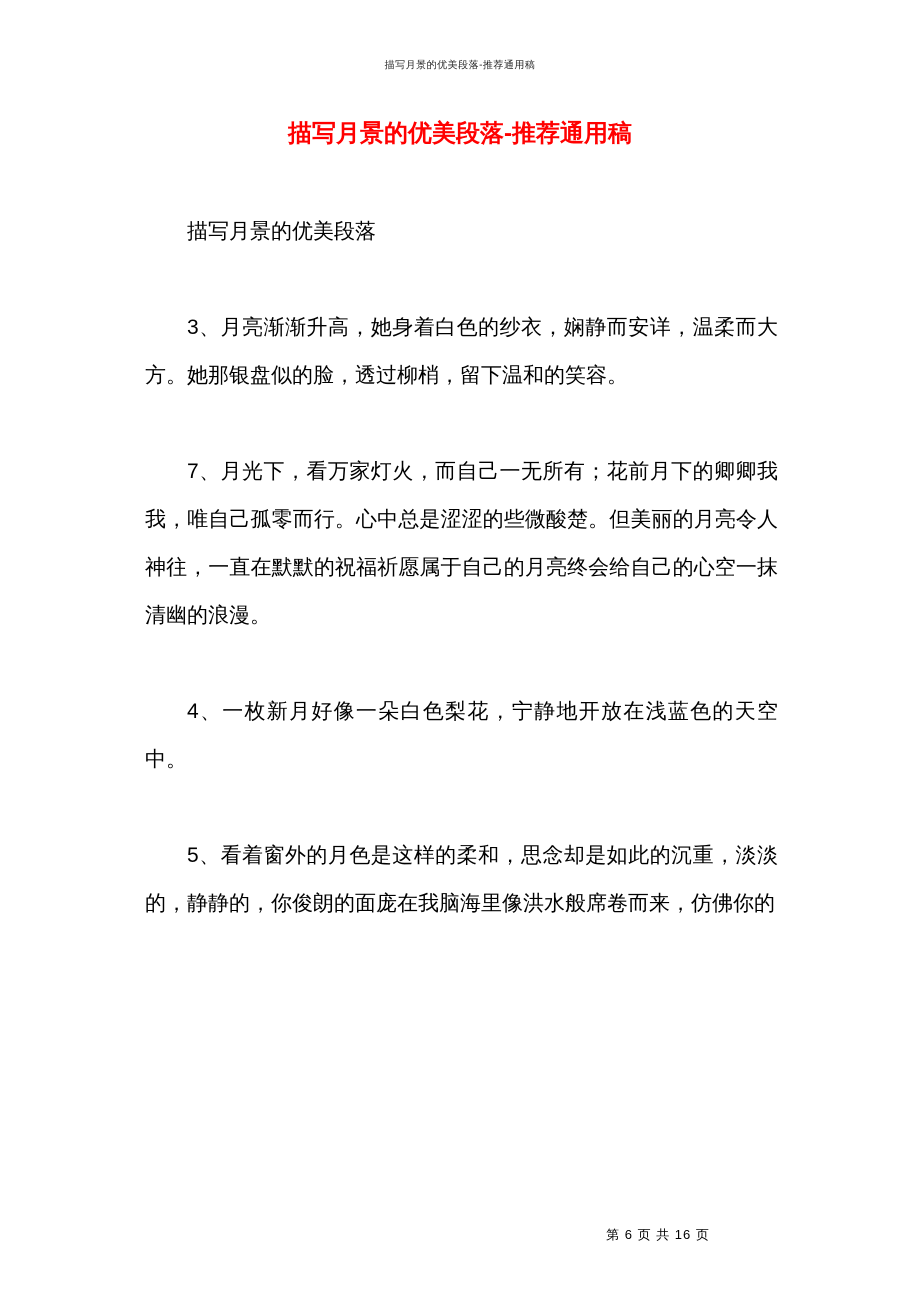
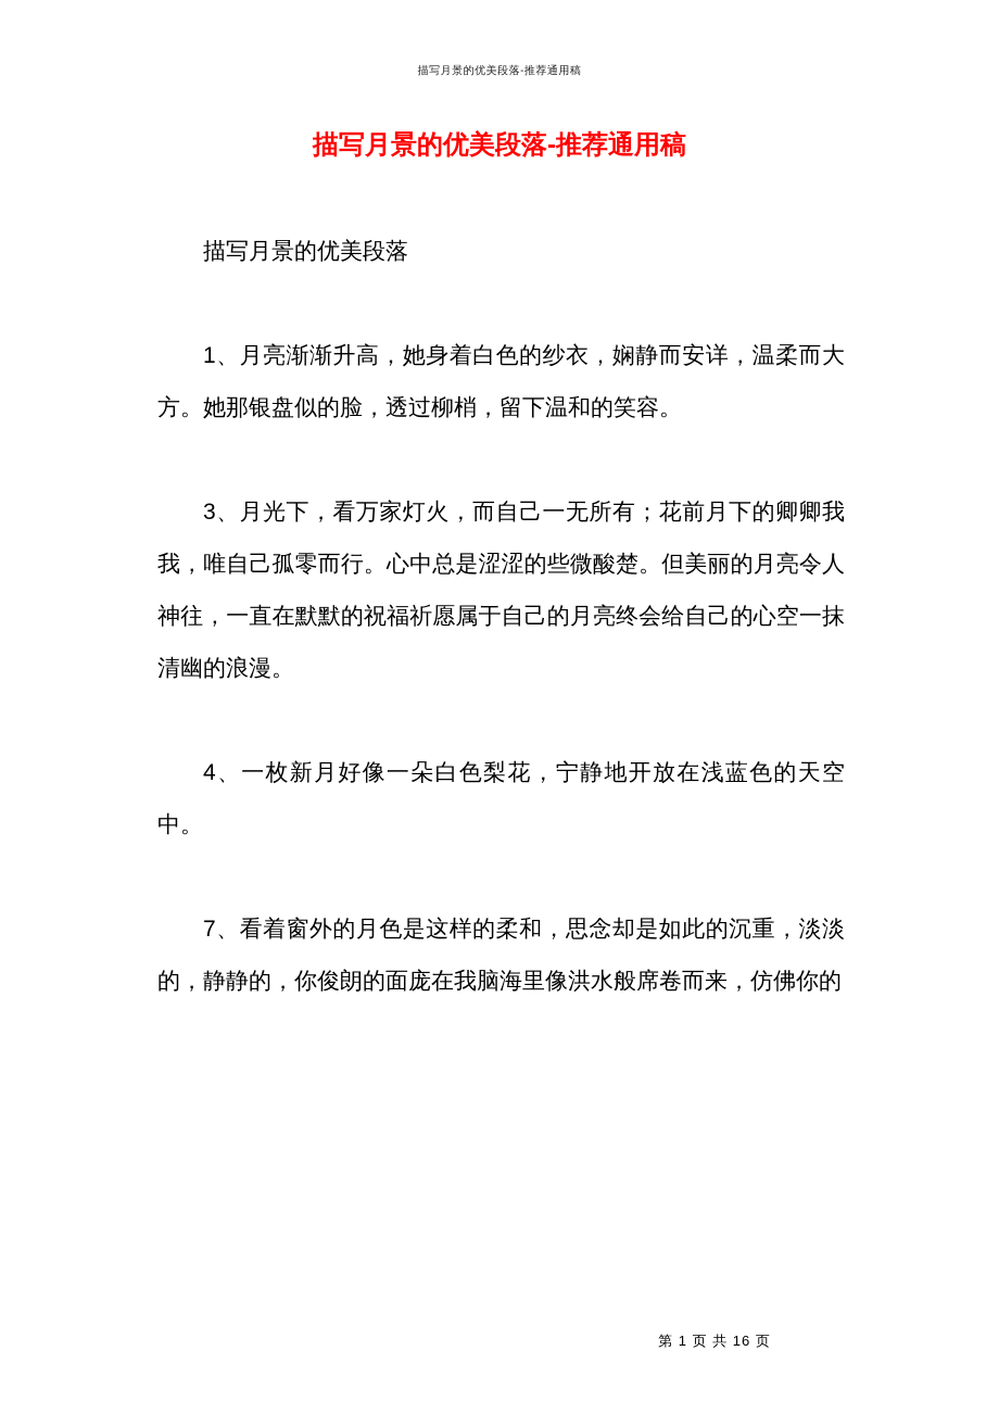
  描写月景的优美段落-推荐通用稿
  描写月景的优美段落-推荐通用稿
  描写月景的优美段落
- 3、月亮渐渐升高，她身着白色的纱衣，娴静而安详，温柔而大方。她那银盘似的脸，透过柳梢，留下温和的笑容。
+ 1、月亮渐渐升高，她身着白色的纱衣，娴静而安详，温柔而大方。她那银盘似的脸，透过柳梢，留下温和的笑容。
- 7、月光下，看万家灯火，而自己一无所有；花前月下的卿卿我我，唯自己孤零而行。心中总是涩涩的些微酸楚。但美丽的月亮令人神往，一直在默默的祝福祈愿属于自己的月亮终会给自己的心空一抹清幽的浪漫。
+ 3、月光下，看万家灯火，而自己一无所有；花前月下的卿卿我我，唯自己孤零而行。心中总是涩涩的些微酸楚。但美丽的月亮令人神往，一直在默默的祝福祈愿属于自己的月亮终会给自己的心空一抹清幽的浪漫。
  4、一枚新月好像一朵白色梨花，宁静地开放在浅蓝色的天空中。
- 5、看着窗外的月色是这样的柔和，思念却是如此的沉重，淡淡的，静静的，你俊朗的面庞在我脑海里像洪水般席卷而来，仿佛你的
+ 7、看着窗外的月色是这样的柔和，思念却是如此的沉重，淡淡的，静静的，你俊朗的面庞在我脑海里像洪水般席卷而来，仿佛你的
- 第 6 页 共 16 页
+ 第 1 页 共 16 页
